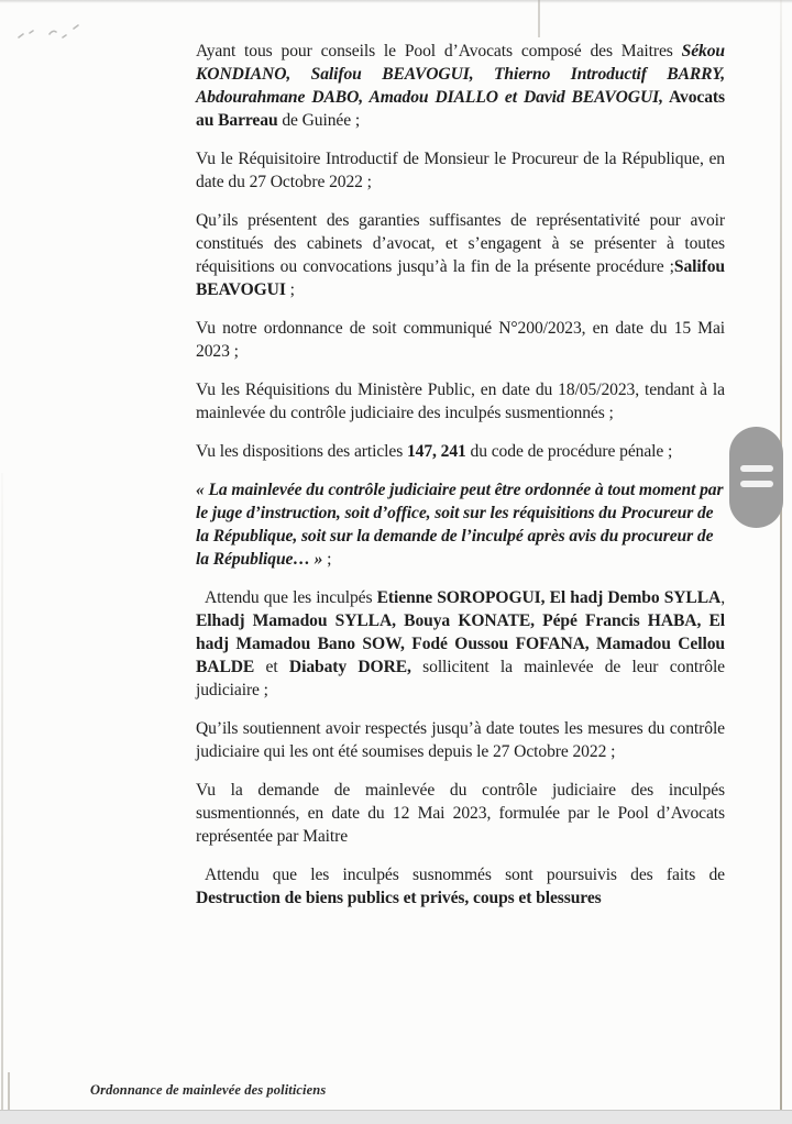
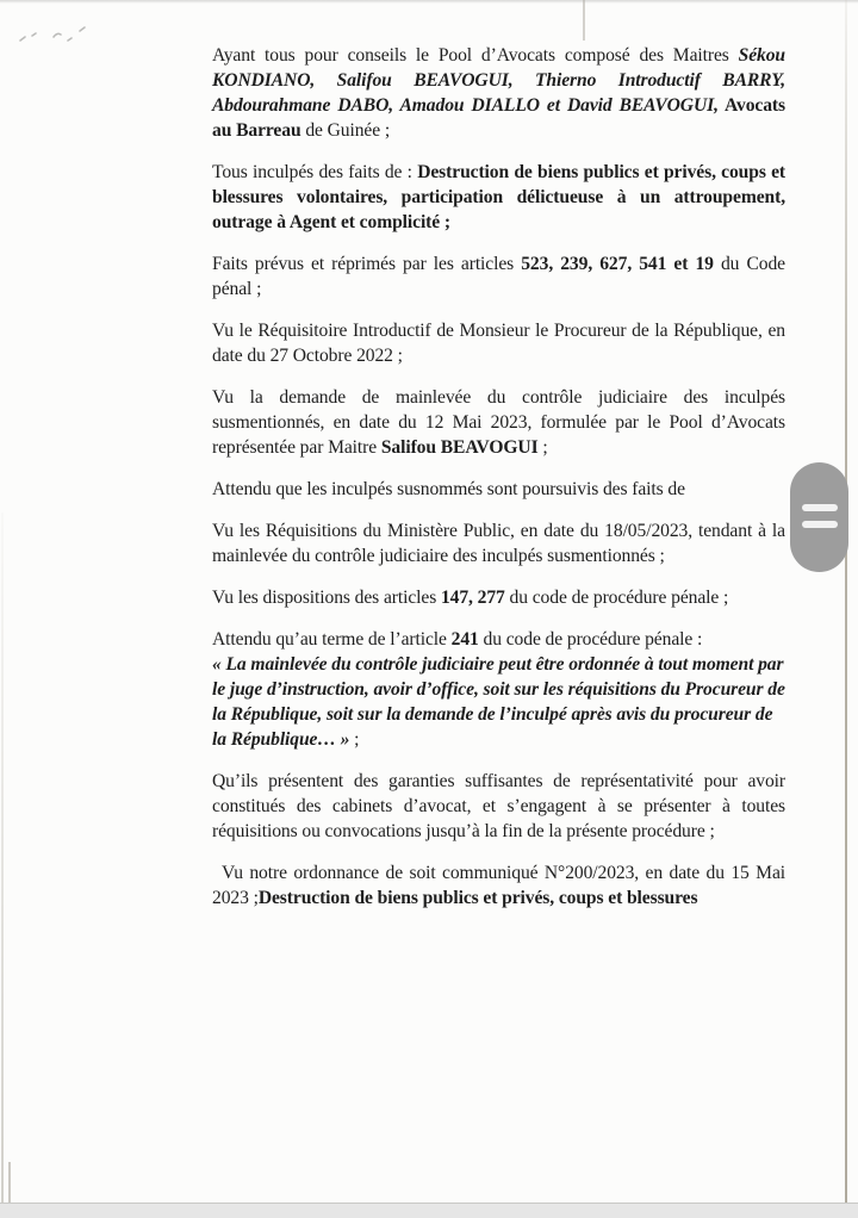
  Ayant tous pour conseils le Pool d’Avocats composé des Maitres Sékou KONDIANO, Salifou BEAVOGUI, Thierno Introductif BARRY, Abdourahmane DABO, Amadou DIALLO et David BEAVOGUI, Avocats au Barreau de Guinée ;
+ Tous inculpés des faits de : Destruction de biens publics et privés, coups et blessures volontaires, participation délictueuse à un attroupement, outrage à Agent et complicité ;
+ Faits prévus et réprimés par les articles 523, 239, 627, 541 et 19 du Code pénal ;
  Vu le Réquisitoire Introductif de Monsieur le Procureur de la République, en date du 27 Octobre 2022 ;
- Qu’ils présentent des garanties suffisantes de représentativité pour avoir constitués des cabinets d’avocat, et s’engagent à se présenter à toutes réquisitions ou convocations jusqu’à la fin de la présente procédure ;Salifou BEAVOGUI ;
+ Vu la demande de mainlevée du contrôle judiciaire des inculpés susmentionnés, en date du 12 Mai 2023, formulée par le Pool d’Avocats représentée par Maitre Salifou BEAVOGUI ;
- Vu notre ordonnance de soit communiqué N°200/2023, en date du 15 Mai 2023 ;
+ Attendu que les inculpés susnommés sont poursuivis des faits de
  Vu les Réquisitions du Ministère Public, en date du 18/05/2023, tendant à la mainlevée du contrôle judiciaire des inculpés susmentionnés ;
- Vu les dispositions des articles 147, 241 du code de procédure pénale ;
+ Vu les dispositions des articles 147, 277 du code de procédure pénale ;
+ Attendu qu’au terme de l’article 241 du code de procédure pénale :
- « La mainlevée du contrôle judiciaire peut être ordonnée à tout moment par le juge d’instruction, soit d’office, soit sur les réquisitions du Procureur de la République, soit sur la demande de l’inculpé après avis du procureur de la République… » ;
+ « La mainlevée du contrôle judiciaire peut être ordonnée à tout moment par le juge d’instruction, avoir d’office, soit sur les réquisitions du Procureur de la République, soit sur la demande de l’inculpé après avis du procureur de la République… » ;
- Attendu que les inculpés Etienne SOROPOGUI, El hadj Dembo SYLLA, Elhadj Mamadou SYLLA, Bouya KONATE, Pépé Francis HABA, El hadj Mamadou Bano SOW, Fodé Oussou FOFANA, Mamadou Cellou BALDE et Diabaty DORE, sollicitent la mainlevée de leur contrôle judiciaire ;
- Qu’ils soutiennent avoir respectés jusqu’à date toutes les mesures du contrôle judiciaire qui les ont été soumises depuis le 27 Octobre 2022 ;
- Vu la demande de mainlevée du contrôle judiciaire des inculpés susmentionnés, en date du 12 Mai 2023, formulée par le Pool d’Avocats représentée par Maitre
+ Qu’ils présentent des garanties suffisantes de représentativité pour avoir constitués des cabinets d’avocat, et s’engagent à se présenter à toutes réquisitions ou convocations jusqu’à la fin de la présente procédure ;
- Attendu que les inculpés susnommés sont poursuivis des faits de Destruction de biens publics et privés, coups et blessures
+ Vu notre ordonnance de soit communiqué N°200/2023, en date du 15 Mai 2023 ;Destruction de biens publics et privés, coups et blessures
- Ordonnance de mainlevée des politiciens
